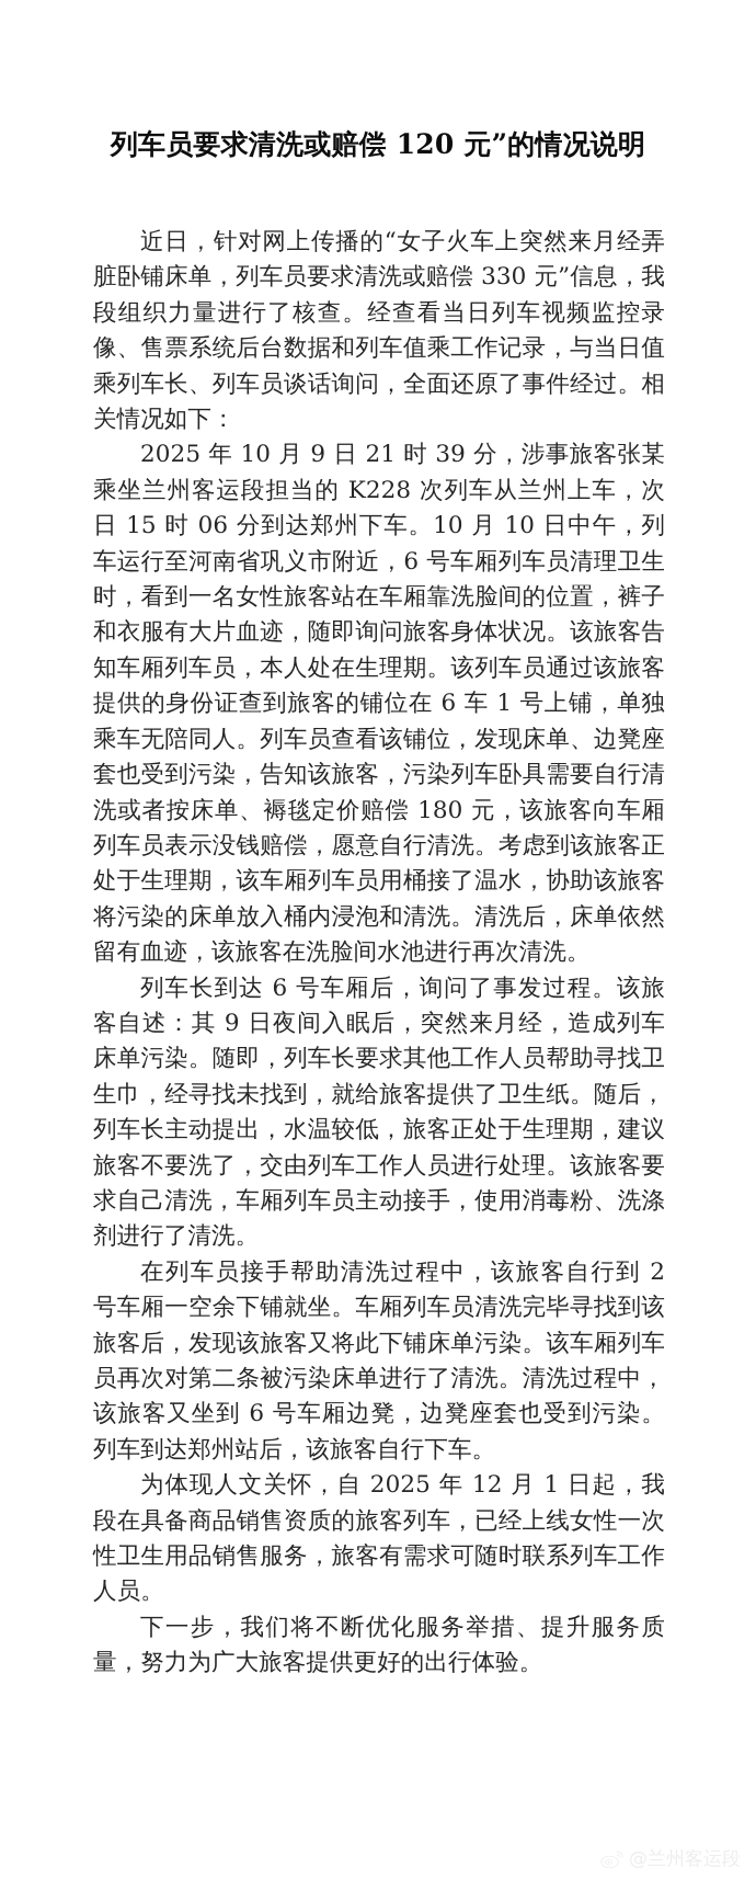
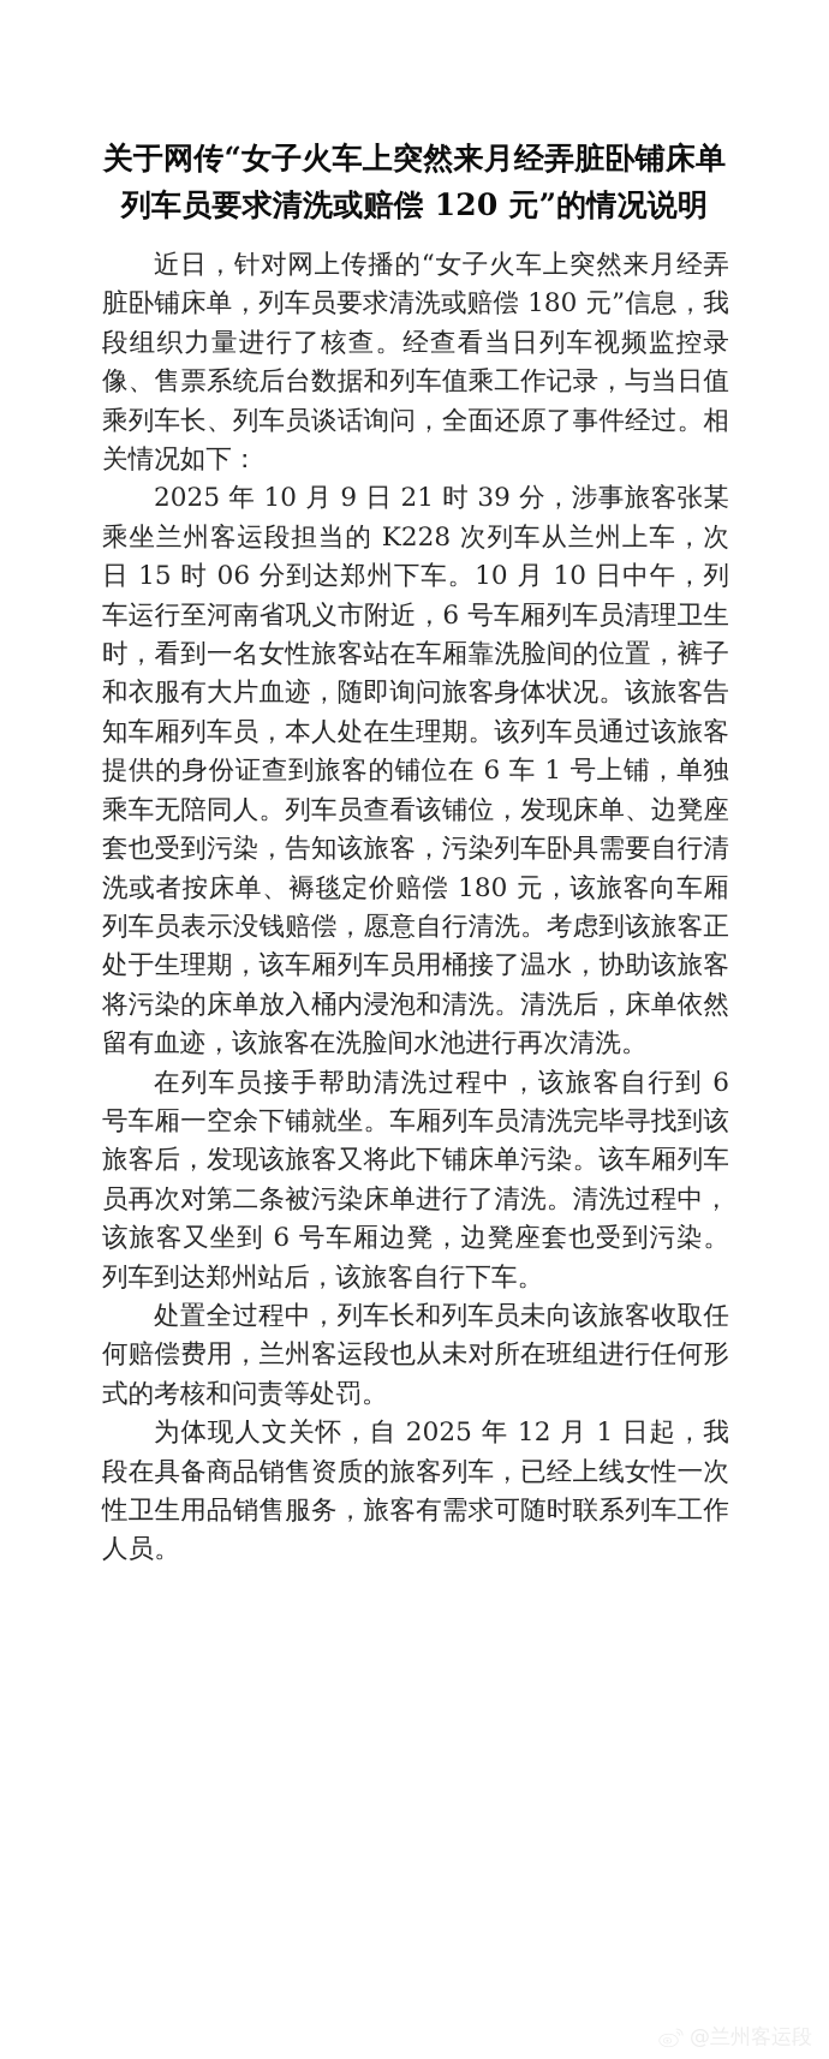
+ 关于网传“女子火车上突然来月经弄脏卧铺床单
  列车员要求清洗或赔偿 120 元”的情况说明
- 近日，针对网上传播的“女子火车上突然来月经弄脏卧铺床单，列车员要求清洗或赔偿 330 元”信息，我段组织力量进行了核查。经查看当日列车视频监控录像、售票系统后台数据和列车值乘工作记录，与当日值乘列车长、列车员谈话询问，全面还原了事件经过。相关情况如下：
+ 近日，针对网上传播的“女子火车上突然来月经弄脏卧铺床单，列车员要求清洗或赔偿 180 元”信息，我段组织力量进行了核查。经查看当日列车视频监控录像、售票系统后台数据和列车值乘工作记录，与当日值乘列车长、列车员谈话询问，全面还原了事件经过。相关情况如下：
  2025 年 10 月 9 日 21 时 39 分，涉事旅客张某乘坐兰州客运段担当的 K228 次列车从兰州上车，次日 15 时 06 分到达郑州下车。10 月 10 日中午，列车运行至河南省巩义市附近，6 号车厢列车员清理卫生时，看到一名女性旅客站在车厢靠洗脸间的位置，裤子和衣服有大片血迹，随即询问旅客身体状况。该旅客告知车厢列车员，本人处在生理期。该列车员通过该旅客提供的身份证查到旅客的铺位在 6 车 1 号上铺，单独乘车无陪同人。列车员查看该铺位，发现床单、边凳座套也受到污染，告知该旅客，污染列车卧具需要自行清洗或者按床单、褥毯定价赔偿 180 元，该旅客向车厢列车员表示没钱赔偿，愿意自行清洗。考虑到该旅客正处于生理期，该车厢列车员用桶接了温水，协助该旅客将污染的床单放入桶内浸泡和清洗。清洗后，床单依然留有血迹，该旅客在洗脸间水池进行再次清洗。
- 列车长到达 6 号车厢后，询问了事发过程。该旅客自述：其 9 日夜间入眠后，突然来月经，造成列车床单污染。随即，列车长要求其他工作人员帮助寻找卫生巾，经寻找未找到，就给旅客提供了卫生纸。随后，列车长主动提出，水温较低，旅客正处于生理期，建议旅客不要洗了，交由列车工作人员进行处理。该旅客要求自己清洗，车厢列车员主动接手，使用消毒粉、洗涤剂进行了清洗。
- 在列车员接手帮助清洗过程中，该旅客自行到 2 号车厢一空余下铺就坐。车厢列车员清洗完毕寻找到该旅客后，发现该旅客又将此下铺床单污染。该车厢列车员再次对第二条被污染床单进行了清洗。清洗过程中，该旅客又坐到 6 号车厢边凳，边凳座套也受到污染。列车到达郑州站后，该旅客自行下车。
+ 在列车员接手帮助清洗过程中，该旅客自行到 6 号车厢一空余下铺就坐。车厢列车员清洗完毕寻找到该旅客后，发现该旅客又将此下铺床单污染。该车厢列车员再次对第二条被污染床单进行了清洗。清洗过程中，该旅客又坐到 6 号车厢边凳，边凳座套也受到污染。列车到达郑州站后，该旅客自行下车。
+ 处置全过程中，列车长和列车员未向该旅客收取任何赔偿费用，兰州客运段也从未对所在班组进行任何形式的考核和问责等处罚。
  为体现人文关怀，自 2025 年 12 月 1 日起，我段在具备商品销售资质的旅客列车，已经上线女性一次性卫生用品销售服务，旅客有需求可随时联系列车工作人员。
- 下一步，我们将不断优化服务举措、提升服务质量，努力为广大旅客提供更好的出行体验。
